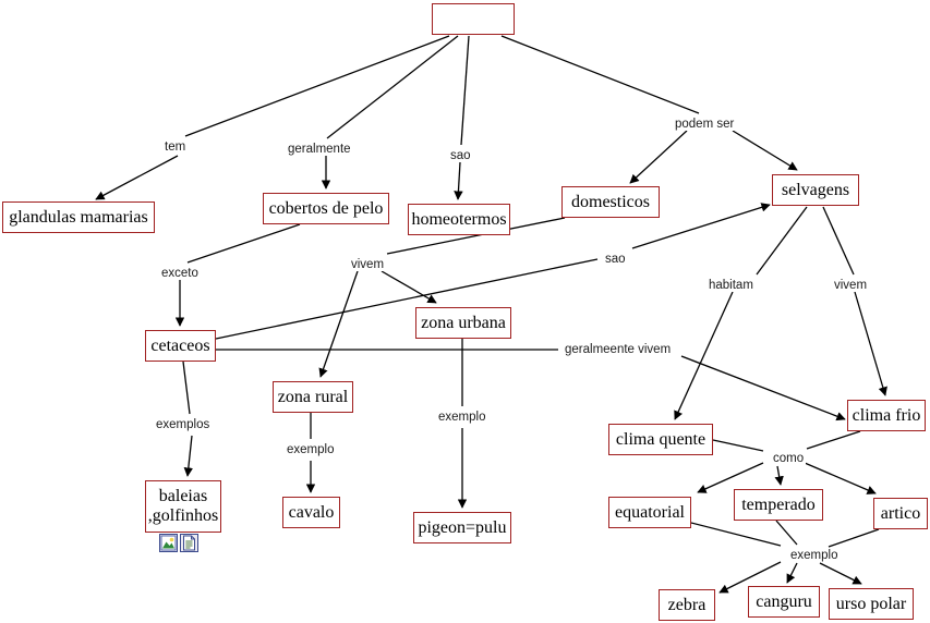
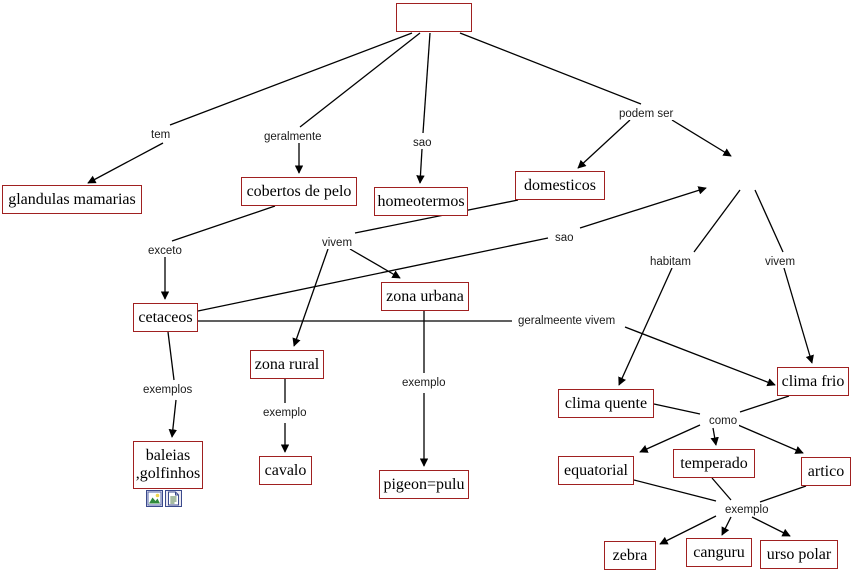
  glandulas mamarias
  cobertos de pelo
  homeotermos
  domesticos
- selvagens
  cetaceos
  zona urbana
  zona rural
  clima quente
  clima frio
  baleias
  ,golfinhos
  cavalo
  pigeon=pulu
  equatorial
  temperado
  artico
  zebra
  canguru
  urso polar
  tem
  geralmente
  sao
  podem ser
  exceto
  vivem
  sao
  habitam
  vivem
  geralmeente vivem
  exemplos
  exemplo
  exemplo
  como
  exemplo
